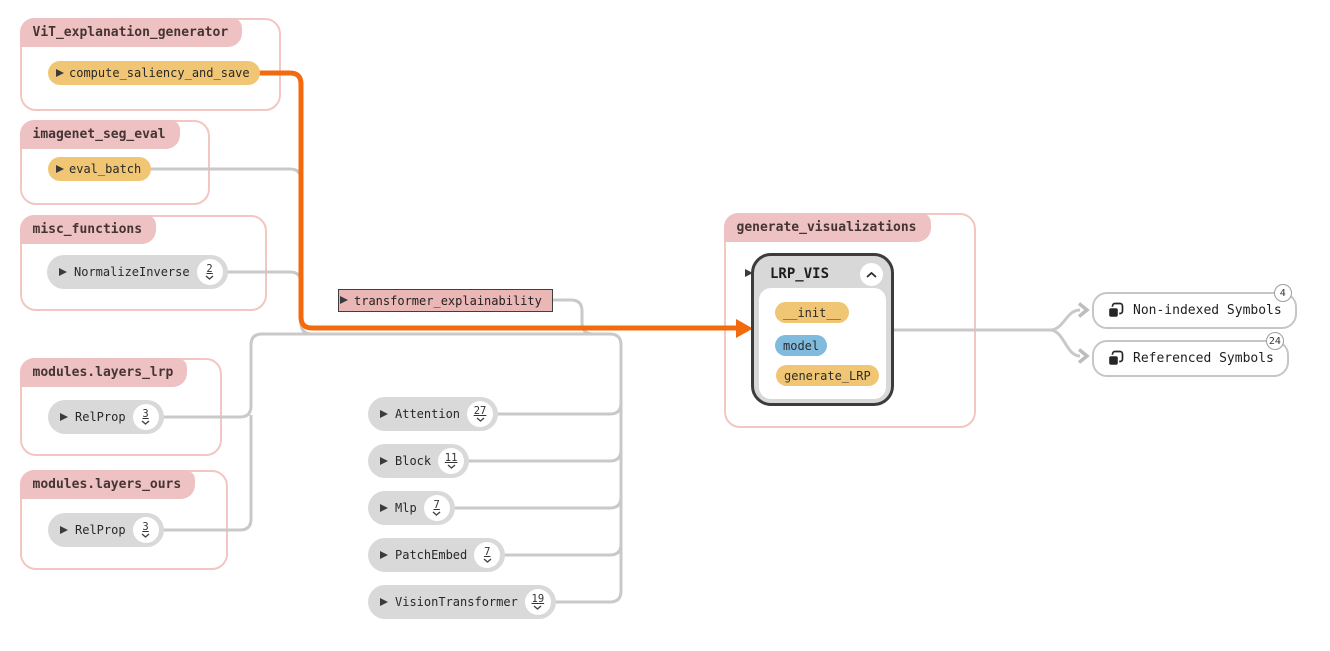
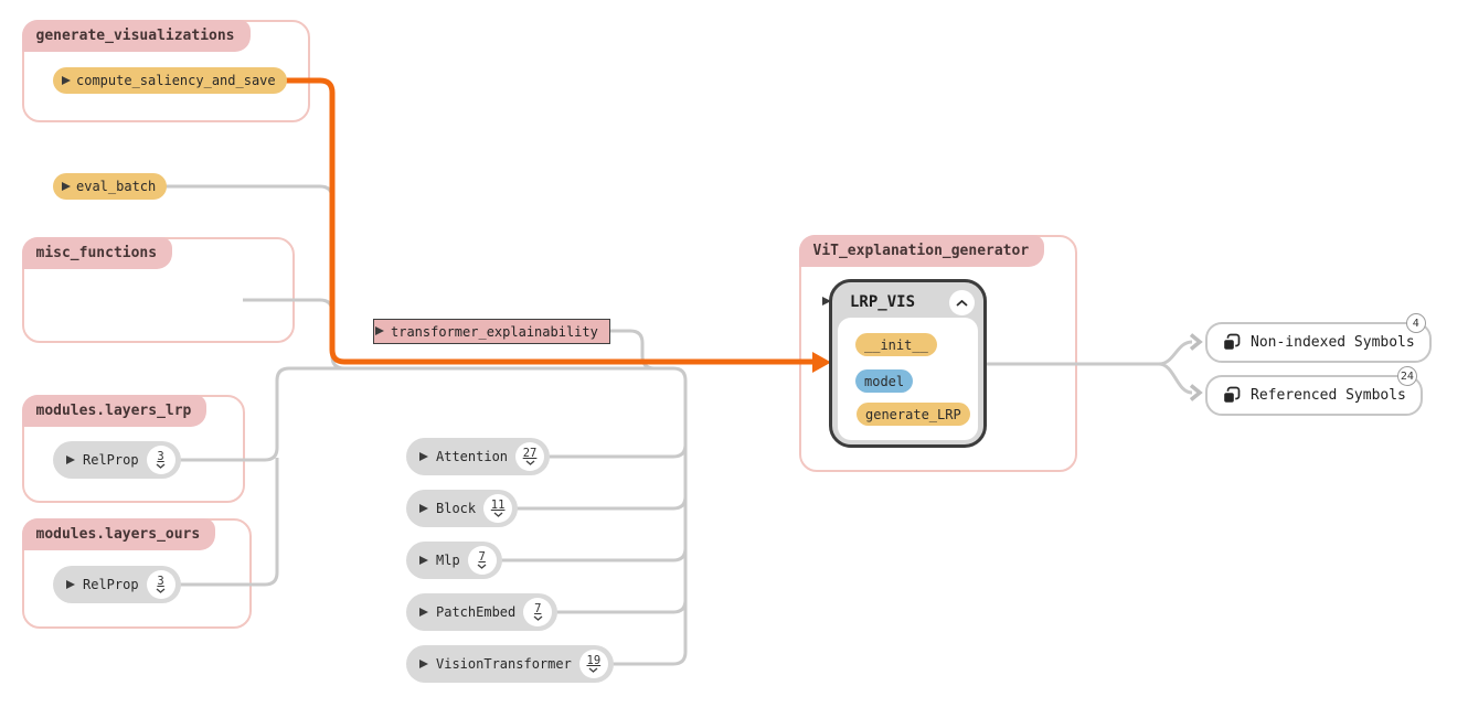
- ViT_explanation_generator
+ generate_visualizations
- imagenet_seg_eval
  misc_functions
  modules.layers_lrp
  modules.layers_ours
- generate_visualizations
+ ViT_explanation_generator
  compute_saliency_and_save
  eval_batch
- NormalizeInverse
- 2
  transformer_explainability
  RelProp
  3
  RelProp
  3
  Attention
  27
  Block
  11
  Mlp
  7
  PatchEmbed
  7
  VisionTransformer
  19
  LRP_VIS
  __init__
  model
  generate_LRP
  Non-indexed Symbols
  4
  Referenced Symbols
  24
